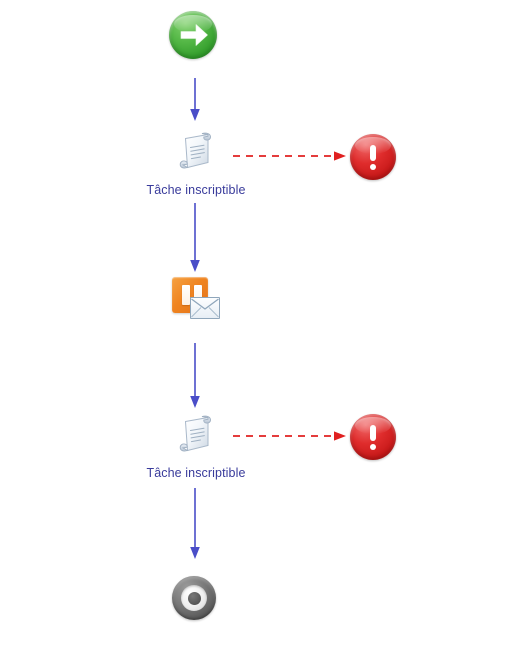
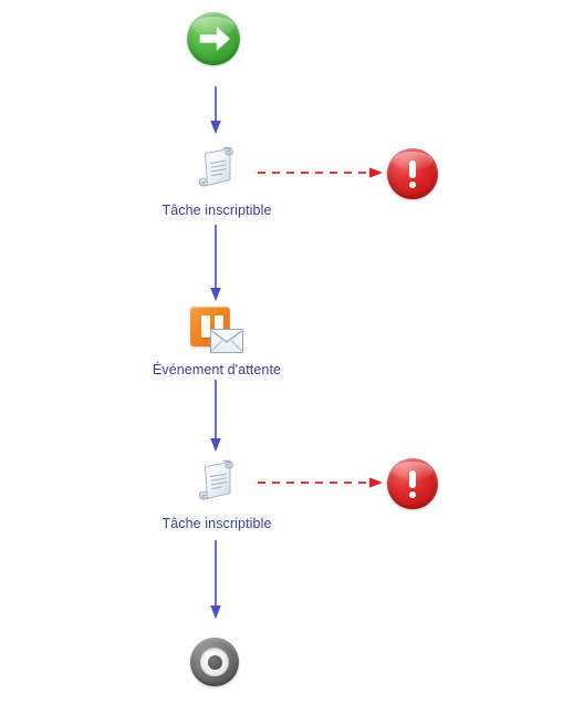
  Tâche inscriptible
+ Événement d'attente
  Tâche inscriptible
